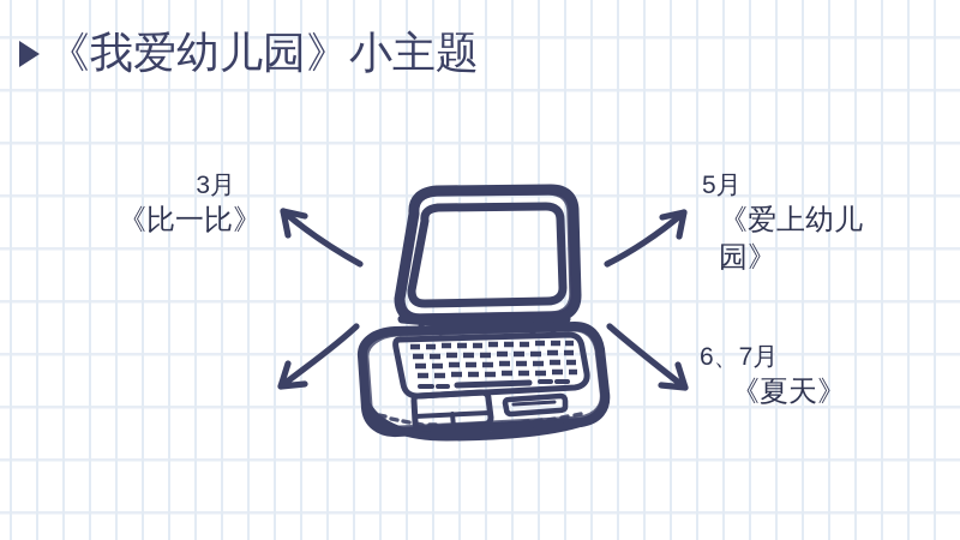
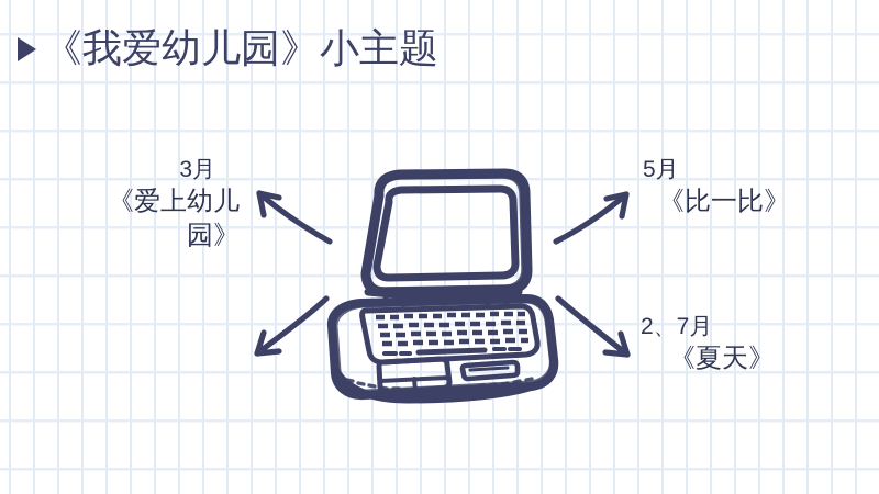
  《我爱幼儿园》小主题
  3月
- 《比一比》
+ 《爱上幼儿园》
  5月
- 《爱上幼儿园》
+ 《比一比》
- 6、7月
+ 2、7月
  《夏天》
